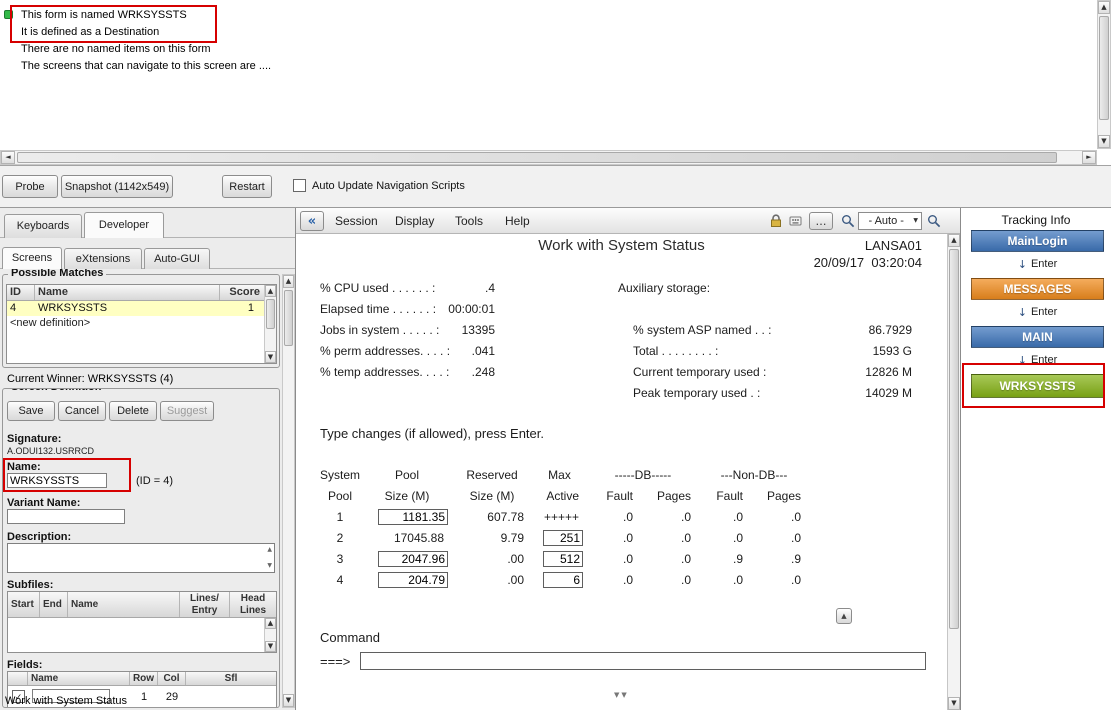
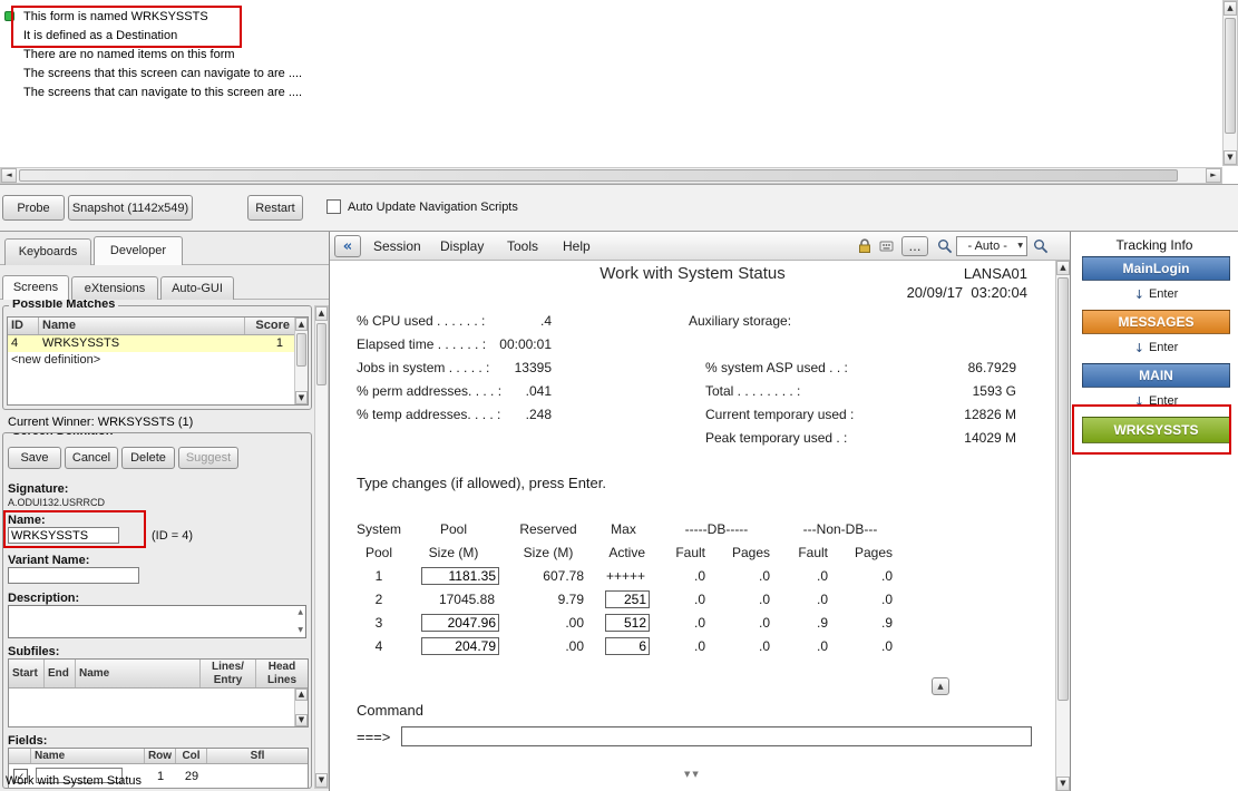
  This form is named WRKSYSSTS
  It is defined as a Destination
  There are no named items on this form
+ The screens that this screen can navigate to are ....
  The screens that can navigate to this screen are ....
  Probe
  Snapshot (1142x549)
  Restart
  Auto Update Navigation Scripts
  Keyboards
  Developer
  Screens
  eXtensions
  Auto-GUI
  Possible Matches
  ID
  Name
  Score
  4
  WRKSYSSTS
  1
  <new definition>
- Current Winner: WRKSYSSTS (4)
+ Current Winner: WRKSYSSTS (1)
  Save
  Cancel
  Delete
  Suggest
  Signature:
  A.ODUI132.USRRCD
  Name:
  WRKSYSSTS
  (ID = 4)
  Variant Name:
  Description:
  Subfiles:
  Start
  End
  Name
  Lines/
  Entry
  Head
  Lines
  Fields:
  Name
  Row
  Col
  Sfl
  1
  29
  Work with System Status
  Session
  Display
  Tools
  Help
  - Auto -
  Work with System Status
  LANSA01
  20/09/17 03:20:04
  % CPU used . . . . . . :
  .4
  Elapsed time . . . . . . :
  00:00:01
  Jobs in system . . . . . :
  13395
  % perm addresses. . . . :
  .041
  % temp addresses. . . . :
  .248
  Auxiliary storage:
- % system ASP named . . :
+ % system ASP used . . :
  86.7929
  Total . . . . . . . . :
  1593 G
  Current temporary used :
  12826 M
  Peak temporary used . :
  14029 M
  Type changes (if allowed), press Enter.
  System
  Pool
  Reserved
  Max
  -----DB-----
  ---Non-DB---
  Pool
  Size (M)
  Size (M)
  Active
  Fault
  Pages
  Fault
  Pages
  1
  1181.35
  607.78
  +++++
  .0
  .0
  .0
  .0
  2
  17045.88
  9.79
  251
  .0
  .0
  .0
  .0
  3
  2047.96
  .00
  512
  .0
  .0
  .9
  .9
  4
  204.79
  .00
  6
  .0
  .0
  .0
  .0
  Command
  ===>
  Tracking Info
  MainLogin
  Enter
  MESSAGES
  Enter
  MAIN
  Enter
  WRKSYSSTS
